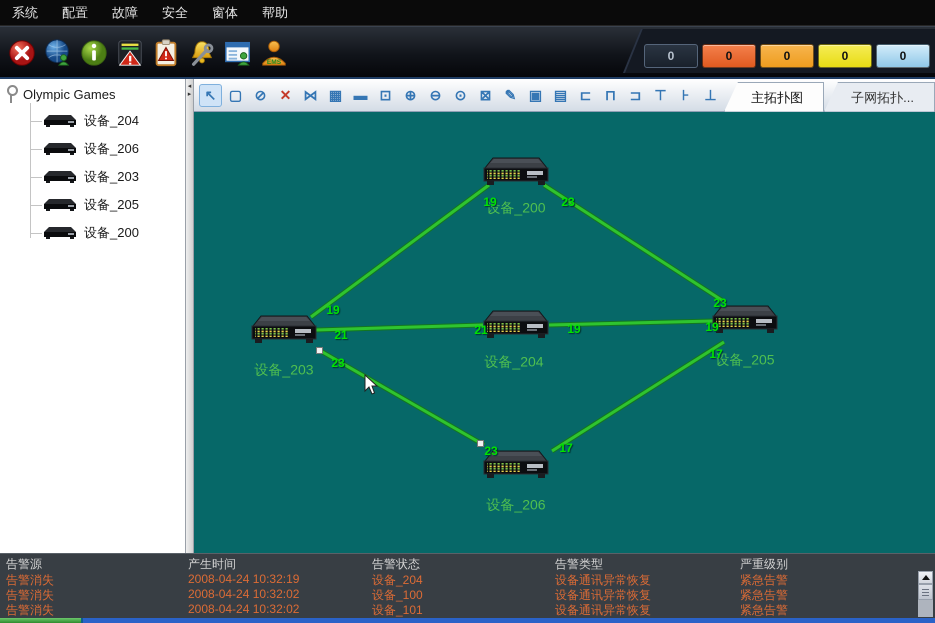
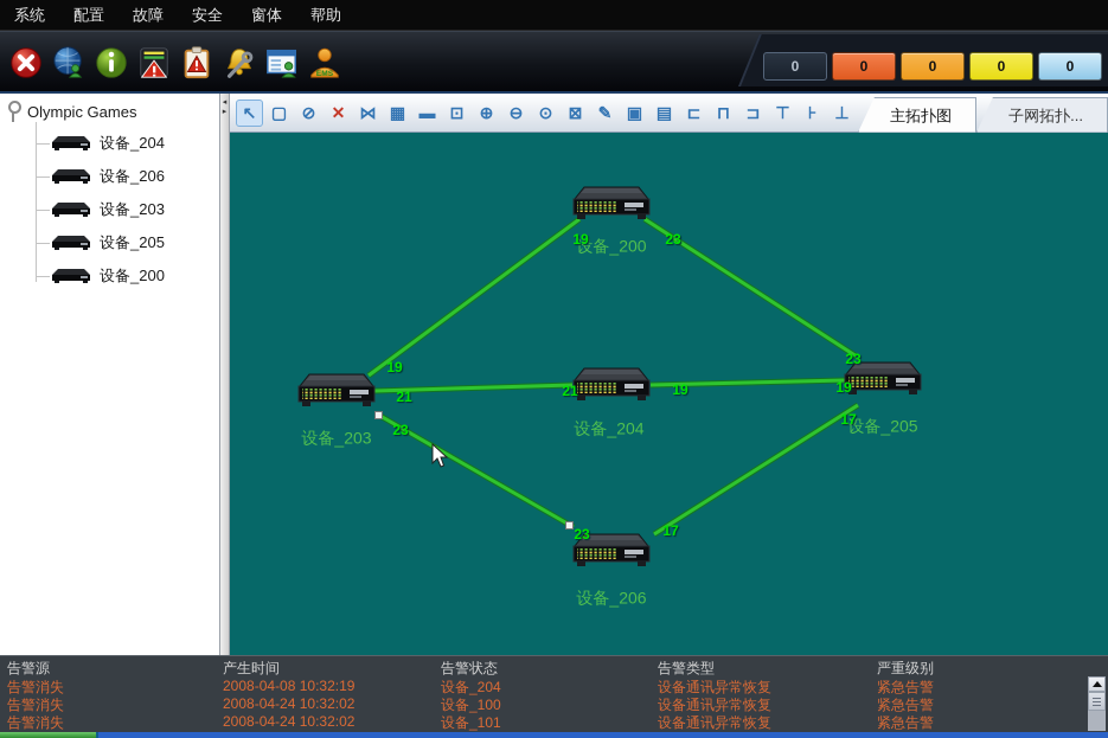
  系统
  配置
  故障
  安全
  窗体
  帮助
  0
  0
  0
  0
  0
  Olympic Games
  设备_204
  设备_206
  设备_203
  设备_205
  设备_200
  主拓扑图
  子网拓扑...
  设备_200
  设备_203
  设备_204
  设备_205
  设备_206
  19
  19
  23
  23
  21
  21
  19
  19
  23
  23
  17
  17
  告警源
  产生时间
  告警状态
  告警类型
  严重级别
  告警消失
- 2008-04-24 10:32:19
+ 2008-04-08 10:32:19
  设备_204
  设备通讯异常恢复
  紧急告警
  告警消失
  2008-04-24 10:32:02
  设备_100
  设备通讯异常恢复
  紧急告警
  告警消失
  2008-04-24 10:32:02
  设备_101
  设备通讯异常恢复
  紧急告警
